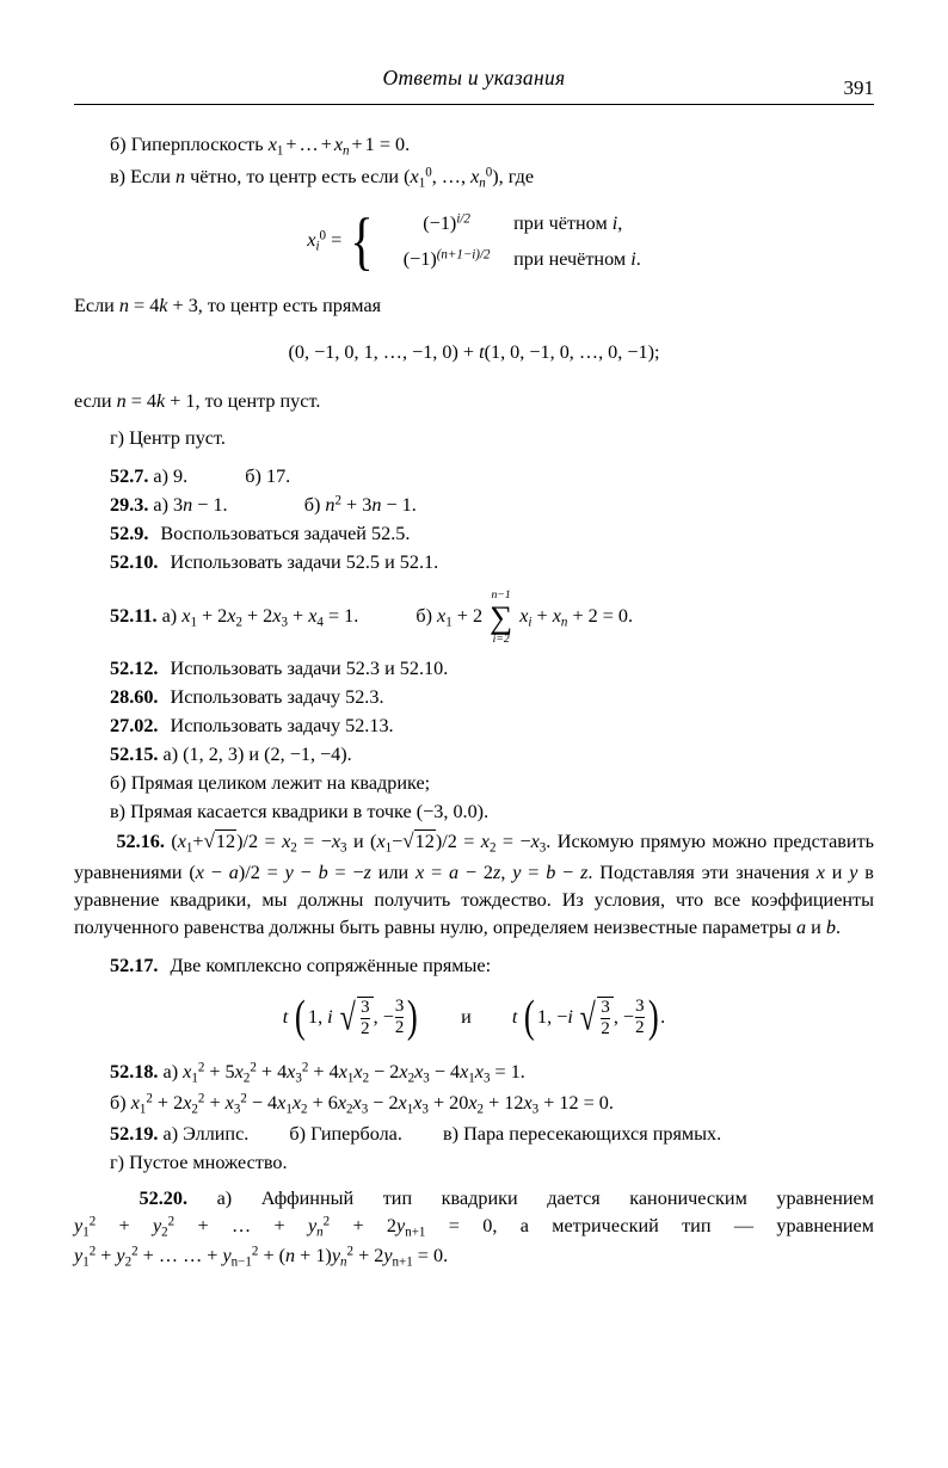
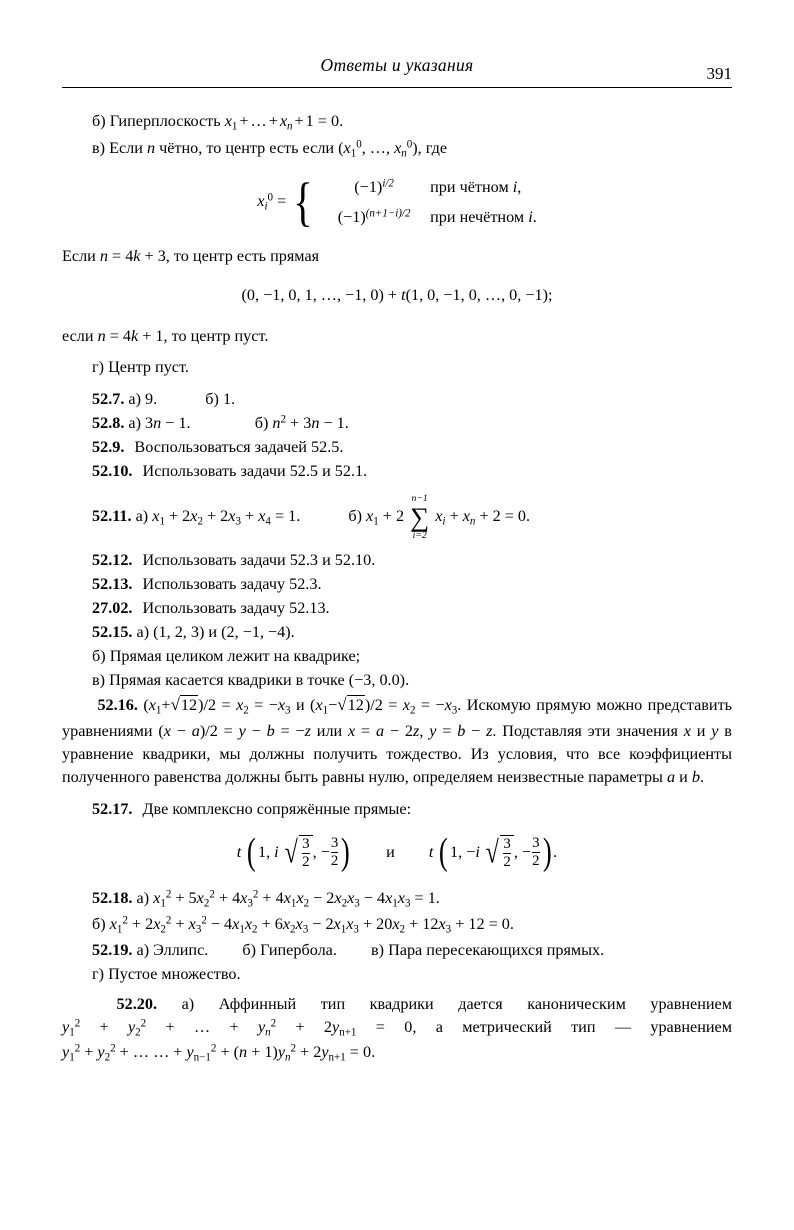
  Ответы и указания
  391
  б) Гиперплоскость x1 +…+xn +1 = 0.
  в) Если n чётно, то центр есть если (x10, …, xn0), где
  xi0 =
  {
  (−1)i/2
  при чётном i,
  (−1)(n+1−i)/2
  при нечётном i.
  Если n = 4k + 3, то центр есть прямая
  (0, −1, 0, 1, …, −1, 0) + t(1, 0, −1, 0, …, 0, −1);
  если n = 4k + 1, то центр пуст.
  г) Центр пуст.
- 52.7. а) 9. б) 17.
+ 52.7. а) 9. б) 1.
- 29.3. а) 3n − 1. б) n2 + 3n − 1.
+ 52.8. а) 3n − 1. б) n2 + 3n − 1.
  52.9. Воспользоваться задачей 52.5.
  52.10. Использовать задачи 52.5 и 52.1.
  52.11. а) x1 + 2x2 + 2x3 + x4 = 1. б) x1 + 2
  n−1
  ∑
  i=2
  xi + xn + 2 = 0.
  52.12. Использовать задачи 52.3 и 52.10.
- 28.60. Использовать задачу 52.3.
+ 52.13. Использовать задачу 52.3.
  27.02. Использовать задачу 52.13.
  52.15. а) (1, 2, 3) и (2, −1, −4).
  б) Прямая целиком лежит на квадрике;
  в) Прямая касается квадрики в точке (−3, 0.0).
  52.16. (x1+√12)/2 = x2 = −x3 и (x1−√12)/2 = x2 = −x3. Искомую прямую можно представить уравнениями (x − a)/2 = y − b = −z или x = a − 2z, y = b − z. Подставляя эти значения x и y в уравнение квадрики, мы должны получить тождество. Из условия, что все коэффициенты полученного равенства должны быть равны нулю, определяем неизвестные параметры a и b.
  52.17. Две комплексно сопряжённые прямые:
  t
  (
  1, i
  √
  3
  2
  , −
  3
  2
  )
  и t
  (
  1, −i
  √
  3
  2
  , −
  3
  2
  )
  .
  52.18. а) x12 + 5x22 + 4x32 + 4x1x2 − 2x2x3 − 4x1x3 = 1.
  б) x12 + 2x22 + x32 − 4x1x2 + 6x2x3 − 2x1x3 + 20x2 + 12x3 + 12 = 0.
  52.19. а) Эллипс. б) Гипербола. в) Пара пересекающихся прямых.
  г) Пустое множество.
  52.20. а) Аффинный тип квадрики дается каноническим уравнением y12 + y22 + … + yn2 + 2yn+1 = 0, а метрический тип — уравнением y12 + y22 + … … + yn−12 + (n + 1)yn2 + 2yn+1 = 0.
